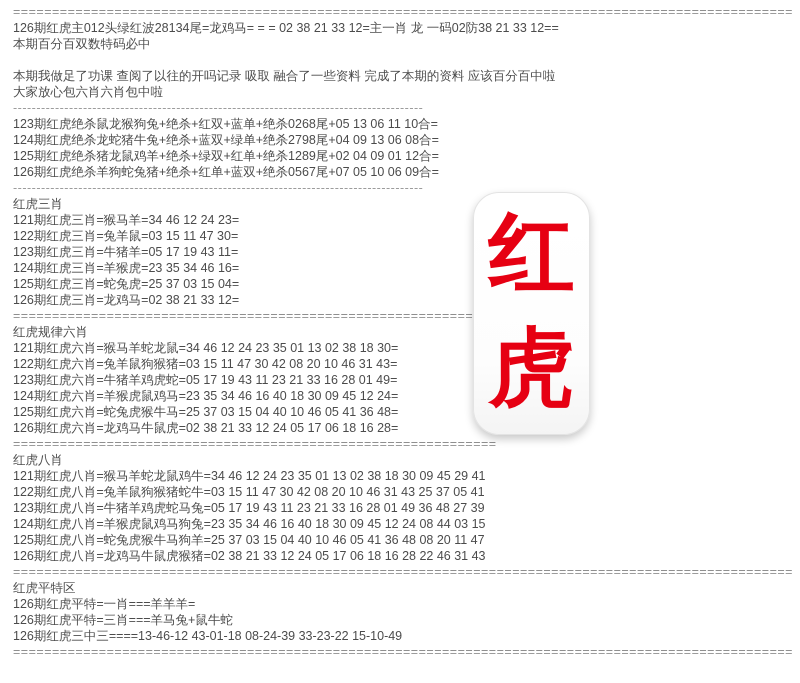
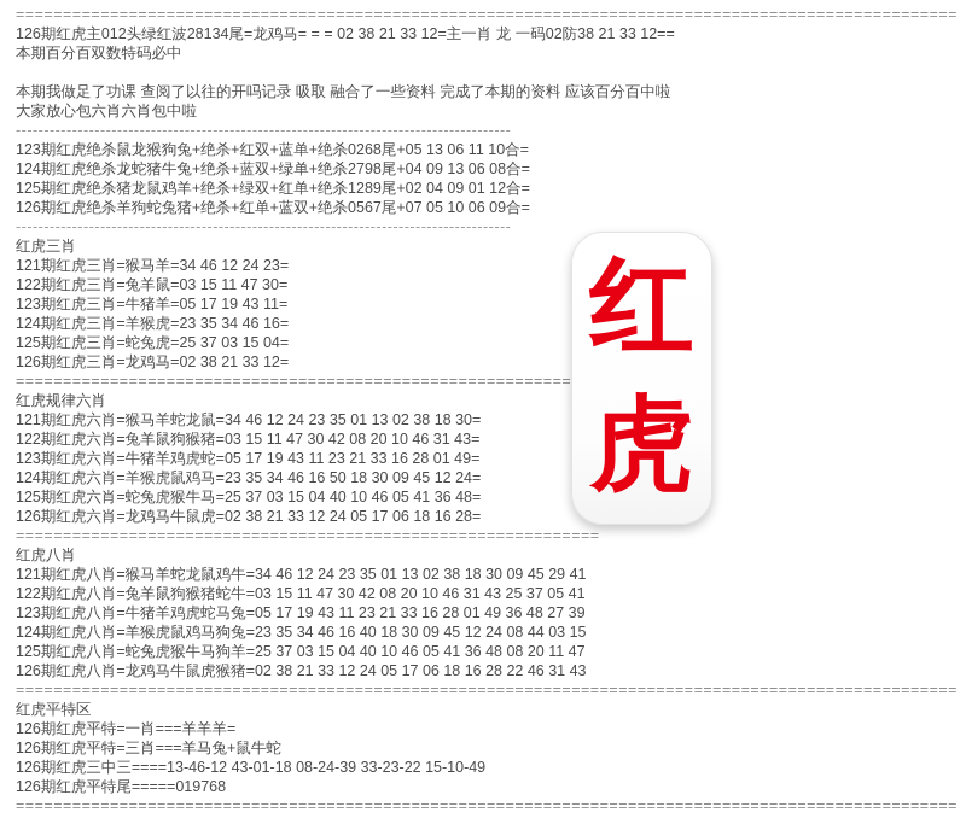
  ====================================================================================================
  126期红虎主012头绿红波28134尾=龙鸡马= = = 02 38 21 33 12=主一肖 龙 一码02防38 21 33 12==
  本期百分百双数特码必中
  本期我做足了功课 查阅了以往的开吗记录 吸取 融合了一些资料 完成了本期的资料 应该百分百中啦
  大家放心包六肖六肖包中啦
  ----------------------------------------------------------------------------------------
  123期红虎绝杀鼠龙猴狗兔+绝杀+红双+蓝单+绝杀0268尾+05 13 06 11 10合=
  124期红虎绝杀龙蛇猪牛兔+绝杀+蓝双+绿单+绝杀2798尾+04 09 13 06 08合=
  125期红虎绝杀猪龙鼠鸡羊+绝杀+绿双+红单+绝杀1289尾+02 04 09 01 12合=
  126期红虎绝杀羊狗蛇兔猪+绝杀+红单+蓝双+绝杀0567尾+07 05 10 06 09合=
  ----------------------------------------------------------------------------------------
  红虎三肖
  121期红虎三肖=猴马羊=34 46 12 24 23=
  122期红虎三肖=兔羊鼠=03 15 11 47 30=
  123期红虎三肖=牛猪羊=05 17 19 43 11=
  124期红虎三肖=羊猴虎=23 35 34 46 16=
  125期红虎三肖=蛇兔虎=25 37 03 15 04=
  126期红虎三肖=龙鸡马=02 38 21 33 12=
  ===========================================================
  红虎规律六肖
  121期红虎六肖=猴马羊蛇龙鼠=34 46 12 24 23 35 01 13 02 38 18 30=
  122期红虎六肖=兔羊鼠狗猴猪=03 15 11 47 30 42 08 20 10 46 31 43=
  123期红虎六肖=牛猪羊鸡虎蛇=05 17 19 43 11 23 21 33 16 28 01 49=
- 124期红虎六肖=羊猴虎鼠鸡马=23 35 34 46 16 40 18 30 09 45 12 24=
+ 124期红虎六肖=羊猴虎鼠鸡马=23 35 34 46 16 50 18 30 09 45 12 24=
  125期红虎六肖=蛇兔虎猴牛马=25 37 03 15 04 40 10 46 05 41 36 48=
  126期红虎六肖=龙鸡马牛鼠虎=02 38 21 33 12 24 05 17 06 18 16 28=
  ==============================================================
  红虎八肖
  121期红虎八肖=猴马羊蛇龙鼠鸡牛=34 46 12 24 23 35 01 13 02 38 18 30 09 45 29 41
  122期红虎八肖=兔羊鼠狗猴猪蛇牛=03 15 11 47 30 42 08 20 10 46 31 43 25 37 05 41
  123期红虎八肖=牛猪羊鸡虎蛇马兔=05 17 19 43 11 23 21 33 16 28 01 49 36 48 27 39
  124期红虎八肖=羊猴虎鼠鸡马狗兔=23 35 34 46 16 40 18 30 09 45 12 24 08 44 03 15
  125期红虎八肖=蛇兔虎猴牛马狗羊=25 37 03 15 04 40 10 46 05 41 36 48 08 20 11 47
  126期红虎八肖=龙鸡马牛鼠虎猴猪=02 38 21 33 12 24 05 17 06 18 16 28 22 46 31 43
  ====================================================================================================
  红虎平特区
  126期红虎平特=一肖===羊羊羊=
  126期红虎平特=三肖===羊马兔+鼠牛蛇
  126期红虎三中三====13-46-12 43-01-18 08-24-39 33-23-22 15-10-49
+ 126期红虎平特尾=====019768
  ====================================================================================================
  红
  虎
